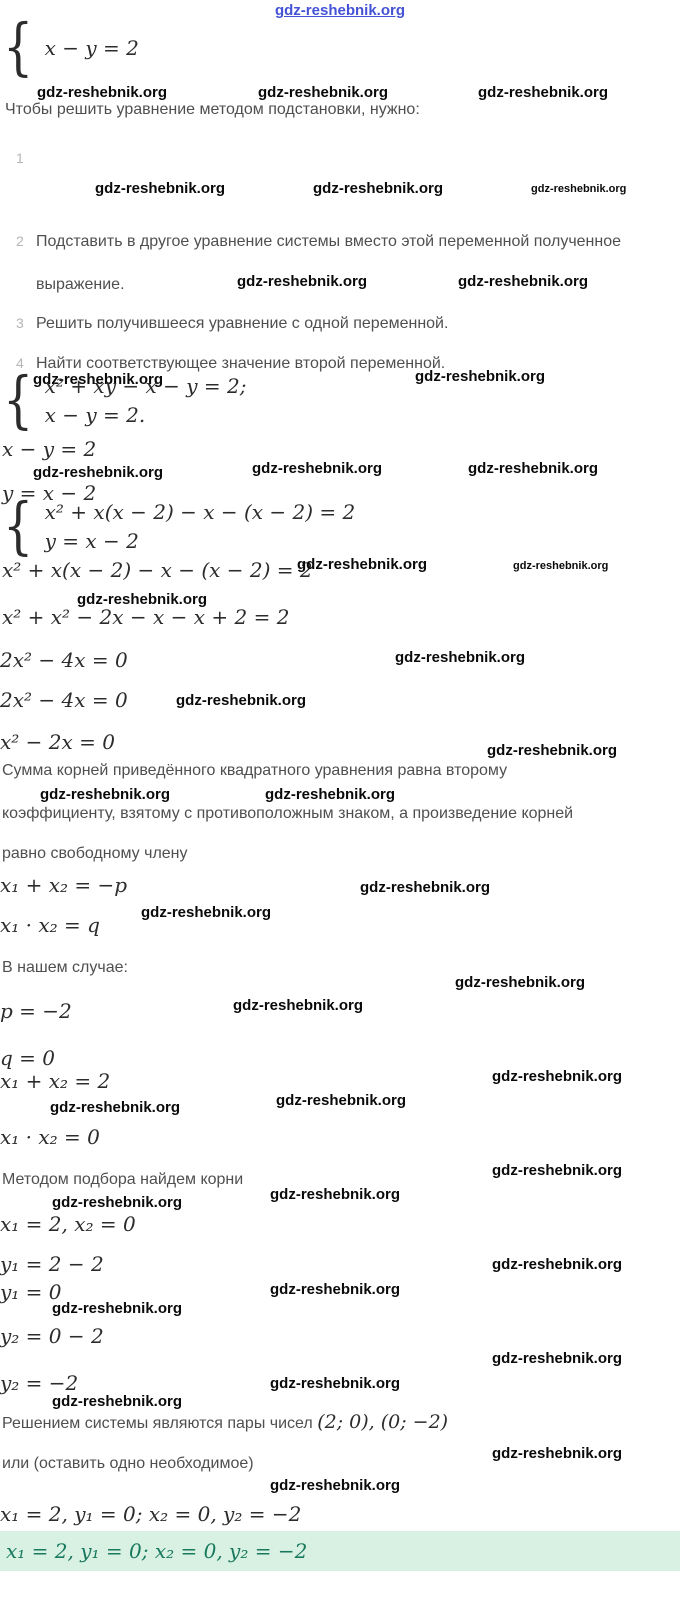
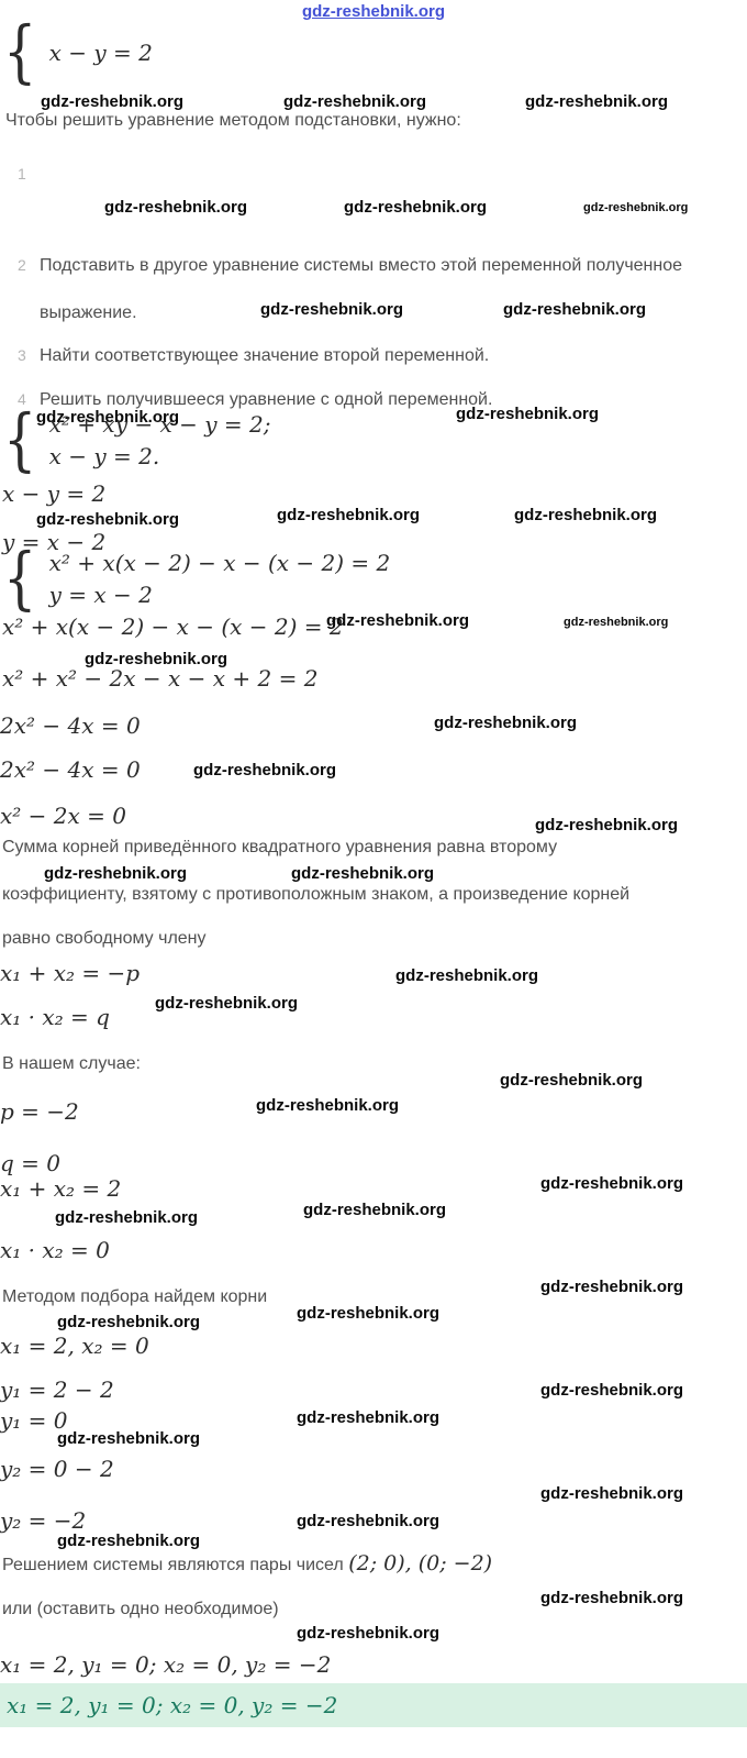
  gdz-reshebnik.org
  {
  x − y = 2
  gdz-reshebnik.org
  gdz-reshebnik.org
  gdz-reshebnik.org
  Чтобы решить уравнение методом подстановки, нужно:
  1
  gdz-reshebnik.org
  gdz-reshebnik.org
  gdz-reshebnik.org
  2
  Подставить в другое уравнение системы вместо этой переменной полученное выражение.
  gdz-reshebnik.org
  gdz-reshebnik.org
  3
- Решить получившееся уравнение с одной переменной.
+ Найти соответствующее значение второй переменной.
  4
- Найти соответствующее значение второй переменной.
+ Решить получившееся уравнение с одной переменной.
  gdz-reshebnik.org
  gdz-reshebnik.org
  {
  x² + xy − x − y = 2;
  x − y = 2.
  x − y = 2
  gdz-reshebnik.org
  gdz-reshebnik.org
  gdz-reshebnik.org
  y = x − 2
  {
  x² + x(x − 2) − x − (x − 2) = 2
  y = x − 2
  x² + x(x − 2) − x − (x − 2) = 2
  gdz-reshebnik.org
  gdz-reshebnik.org
  gdz-reshebnik.org
  x² + x² − 2x − x − x + 2 = 2
  2x² − 4x = 0
  gdz-reshebnik.org
  2x² − 4x = 0
  gdz-reshebnik.org
  x² − 2x = 0
  gdz-reshebnik.org
  Сумма корней приведённого квадратного уравнения равна второму
  gdz-reshebnik.org
  gdz-reshebnik.org
  коэффициенту, взятому с противоположным знаком, а произведение корней
  равно свободному члену
  x₁ + x₂ = −p
  gdz-reshebnik.org
  gdz-reshebnik.org
  x₁ · x₂ = q
  В нашем случае:
  gdz-reshebnik.org
  p = −2
  gdz-reshebnik.org
  q = 0
  x₁ + x₂ = 2
  gdz-reshebnik.org
  gdz-reshebnik.org
  gdz-reshebnik.org
  x₁ · x₂ = 0
  gdz-reshebnik.org
  Методом подбора найдем корни
  gdz-reshebnik.org
  gdz-reshebnik.org
  x₁ = 2, x₂ = 0
  y₁ = 2 − 2
  gdz-reshebnik.org
  y₁ = 0
  gdz-reshebnik.org
  gdz-reshebnik.org
  y₂ = 0 − 2
  gdz-reshebnik.org
  y₂ = −2
  gdz-reshebnik.org
  gdz-reshebnik.org
  Решением системы являются пары чисел (2; 0), (0; −2)
  gdz-reshebnik.org
  или (оставить одно необходимое)
  gdz-reshebnik.org
  x₁ = 2, y₁ = 0; x₂ = 0, y₂ = −2
  x₁ = 2, y₁ = 0; x₂ = 0, y₂ = −2
